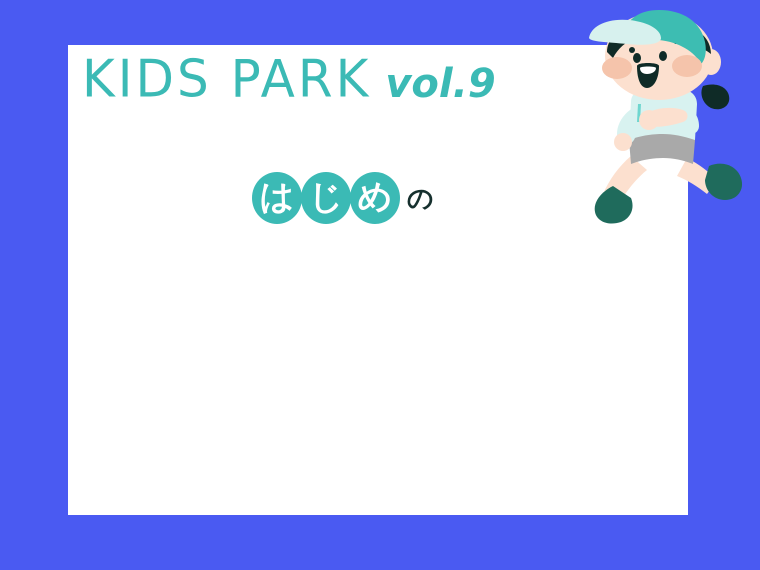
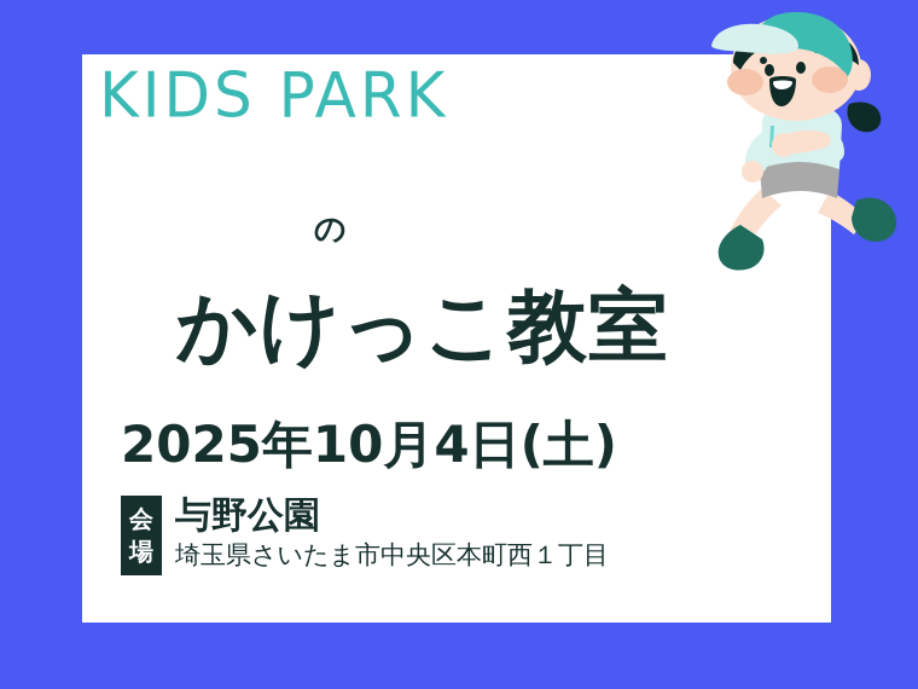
  KIDS PARK
- vol.9
- は
- じ
- め
  の
+ かけっこ教室
+ 2025年10月4日(土)
+ 会
+ 場
+ 与野公園
+ 埼玉県さいたま市中央区本町西１丁目
